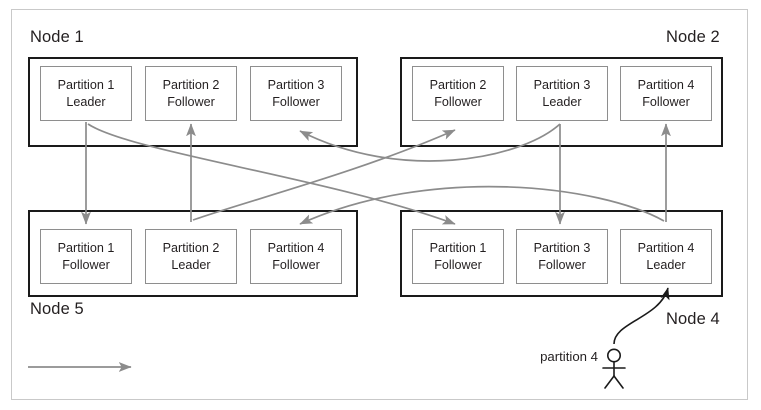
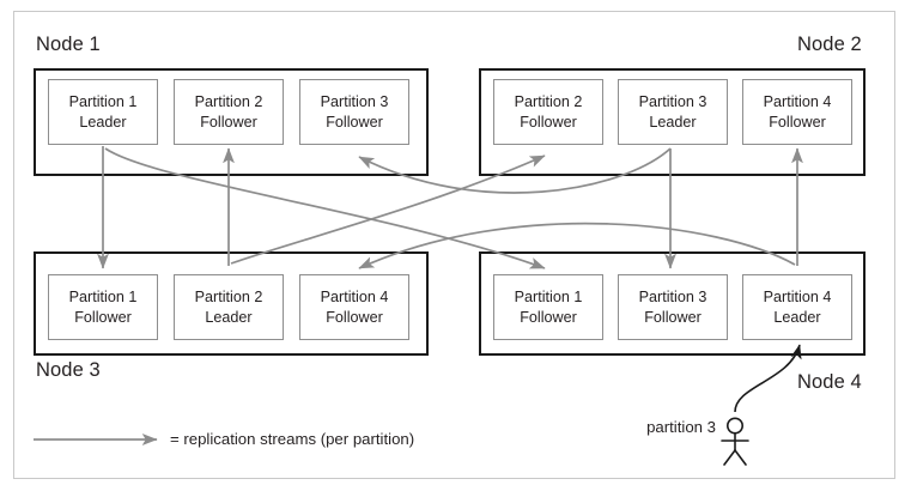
  Node 1
  Node 2
- Node 5
+ Node 3
  Node 4
  Partition 1
  Leader
  Partition 2
  Follower
  Partition 3
  Follower
  Partition 2
  Follower
  Partition 3
  Leader
  Partition 4
  Follower
  Partition 1
  Follower
  Partition 2
  Leader
  Partition 4
  Follower
  Partition 1
  Follower
  Partition 3
  Follower
  Partition 4
  Leader
+ = replication streams (per partition)
- partition 4
+ partition 3
